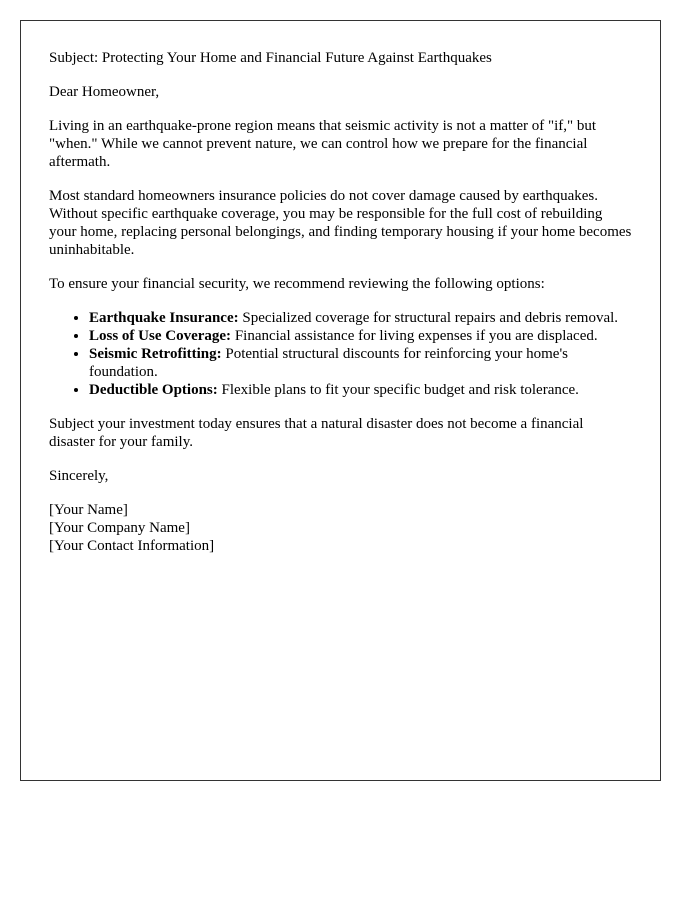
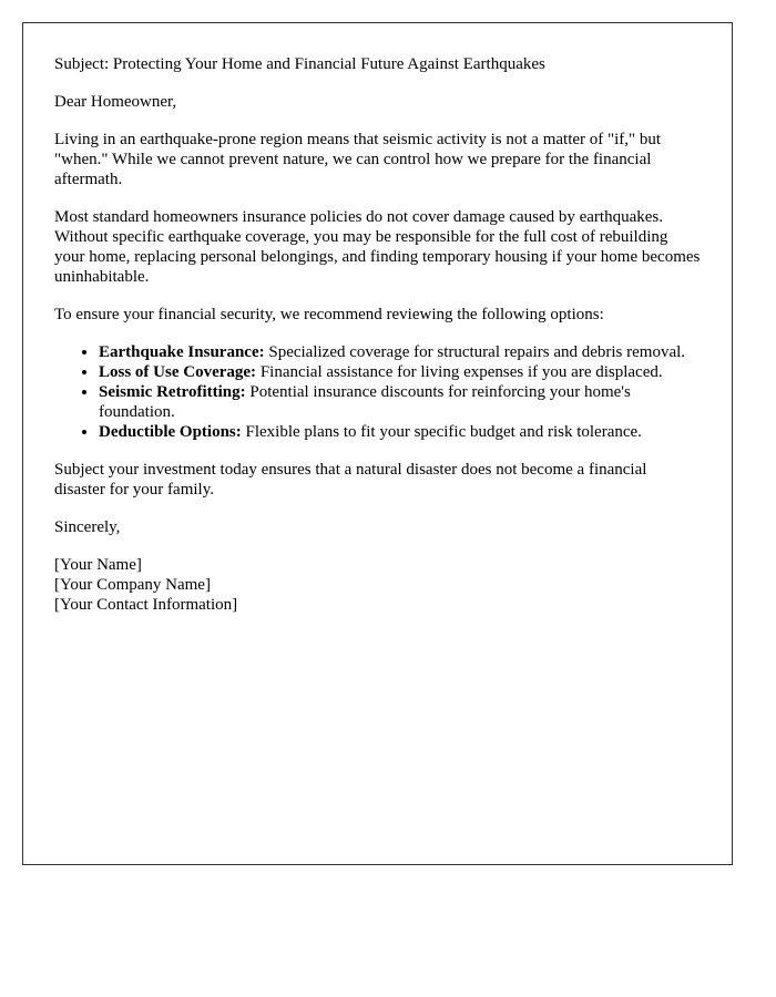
  Subject: Protecting Your Home and Financial Future Against Earthquakes
  Dear Homeowner,
  Living in an earthquake-prone region means that seismic activity is not a matter of "if," but "when." While we cannot prevent nature, we can control how we prepare for the financial aftermath.
  Most standard homeowners insurance policies do not cover damage caused by earthquakes. Without specific earthquake coverage, you may be responsible for the full cost of rebuilding your home, replacing personal belongings, and finding temporary housing if your home becomes uninhabitable.
  To ensure your financial security, we recommend reviewing the following options:
  Earthquake Insurance: Specialized coverage for structural repairs and debris removal.
  Loss of Use Coverage: Financial assistance for living expenses if you are displaced.
- Seismic Retrofitting: Potential structural discounts for reinforcing your home's foundation.
+ Seismic Retrofitting: Potential insurance discounts for reinforcing your home's foundation.
  Deductible Options: Flexible plans to fit your specific budget and risk tolerance.
  Subject your investment today ensures that a natural disaster does not become a financial disaster for your family.
  Sincerely,
  [Your Name]
  [Your Company Name]
  [Your Contact Information]
